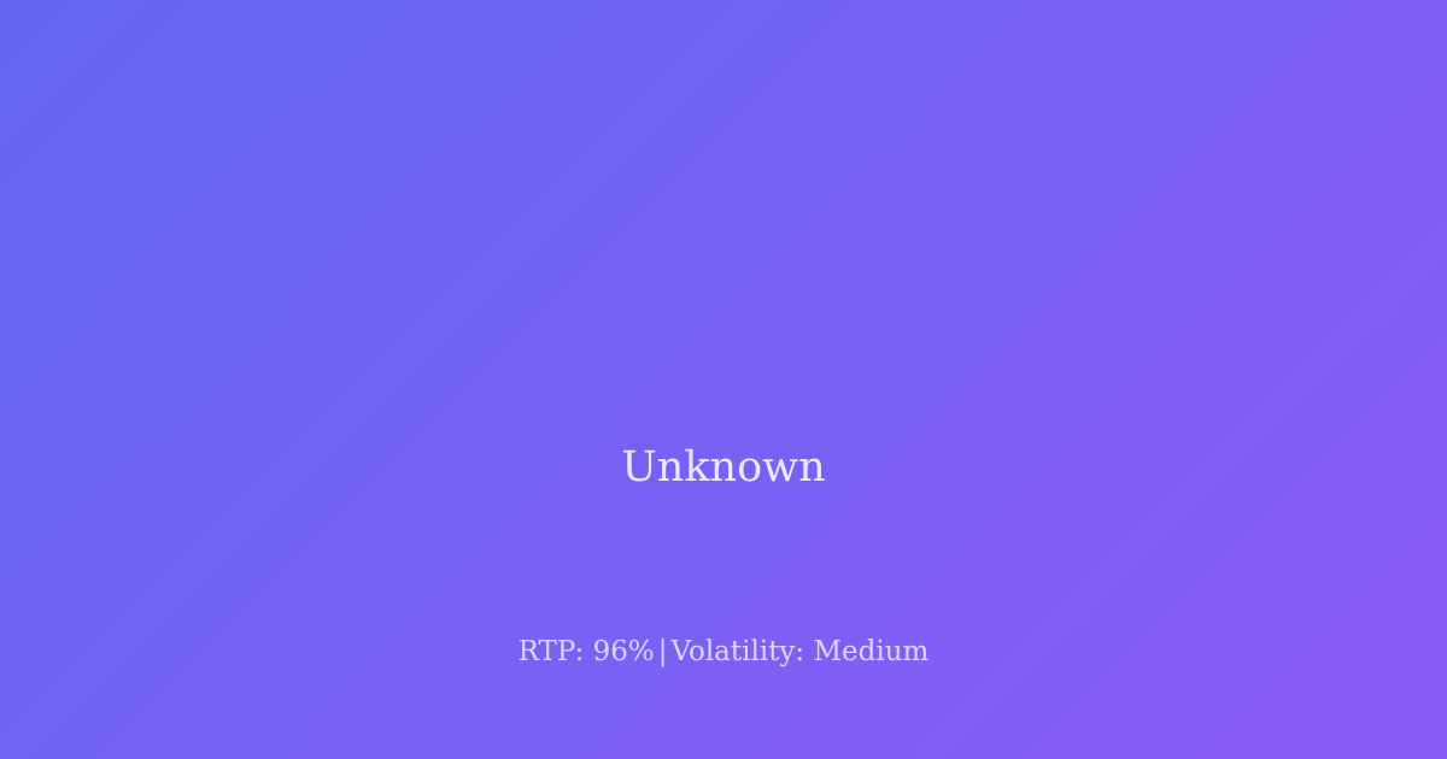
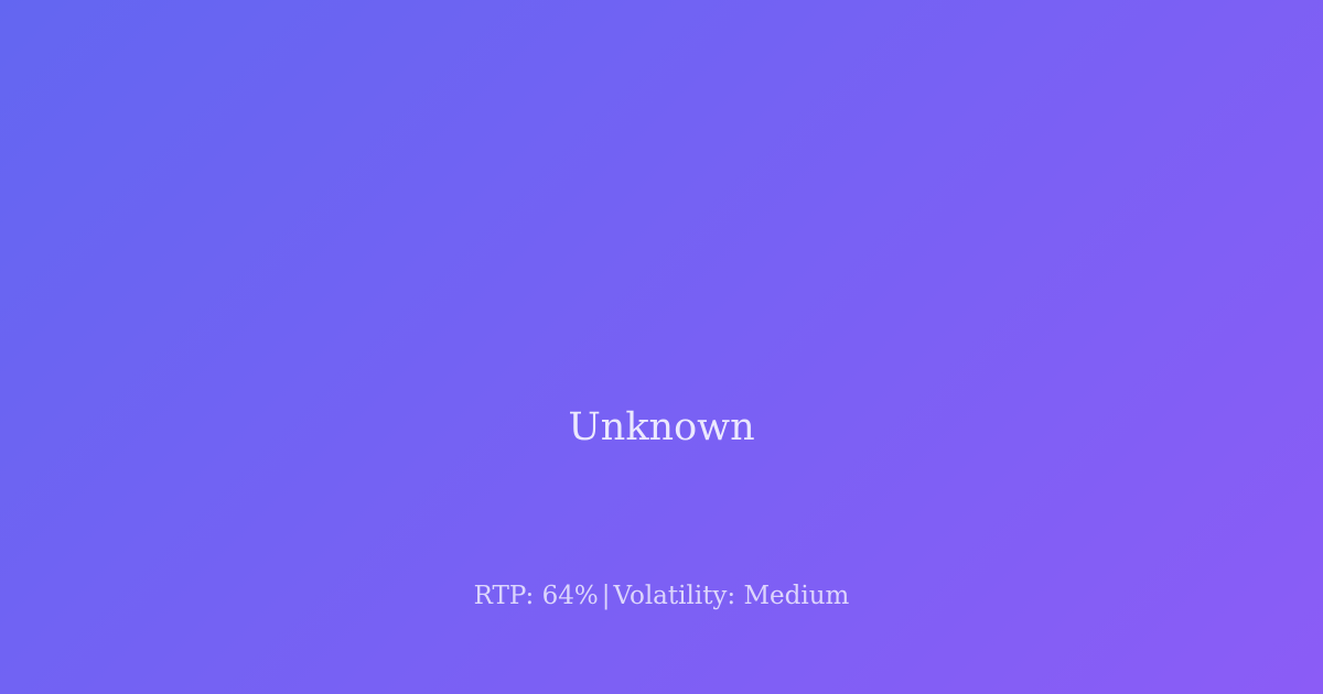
  Unknown
- RTP: 96%|Volatility: Medium
+ RTP: 64%|Volatility: Medium
